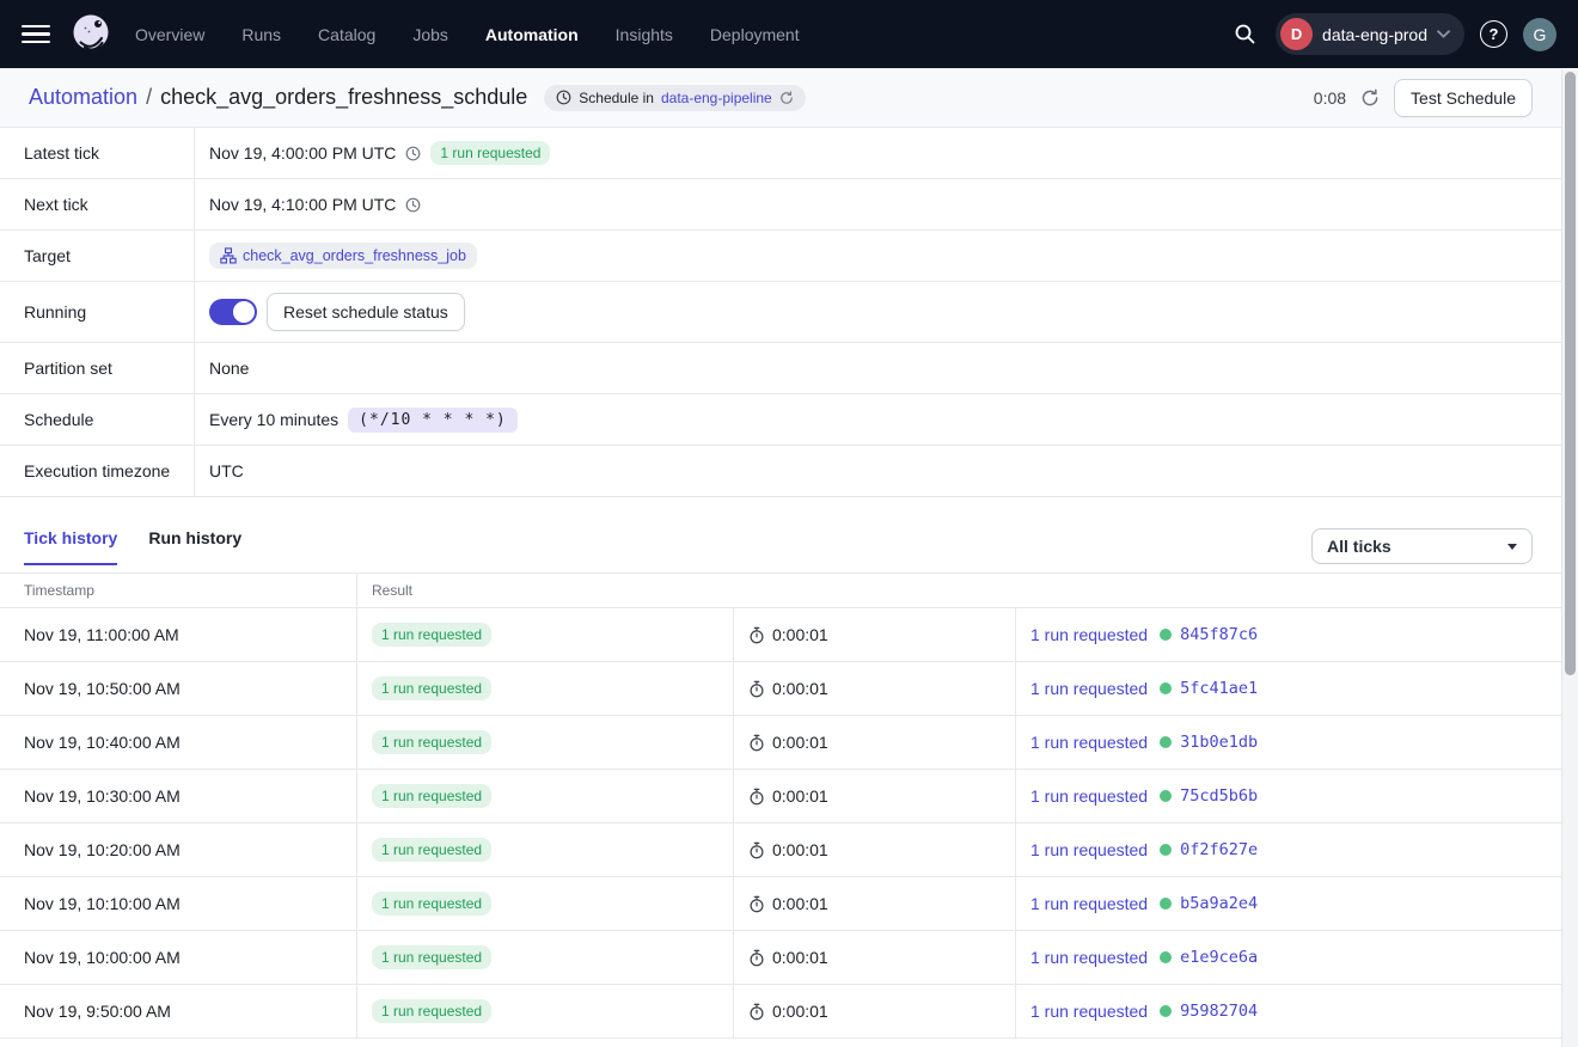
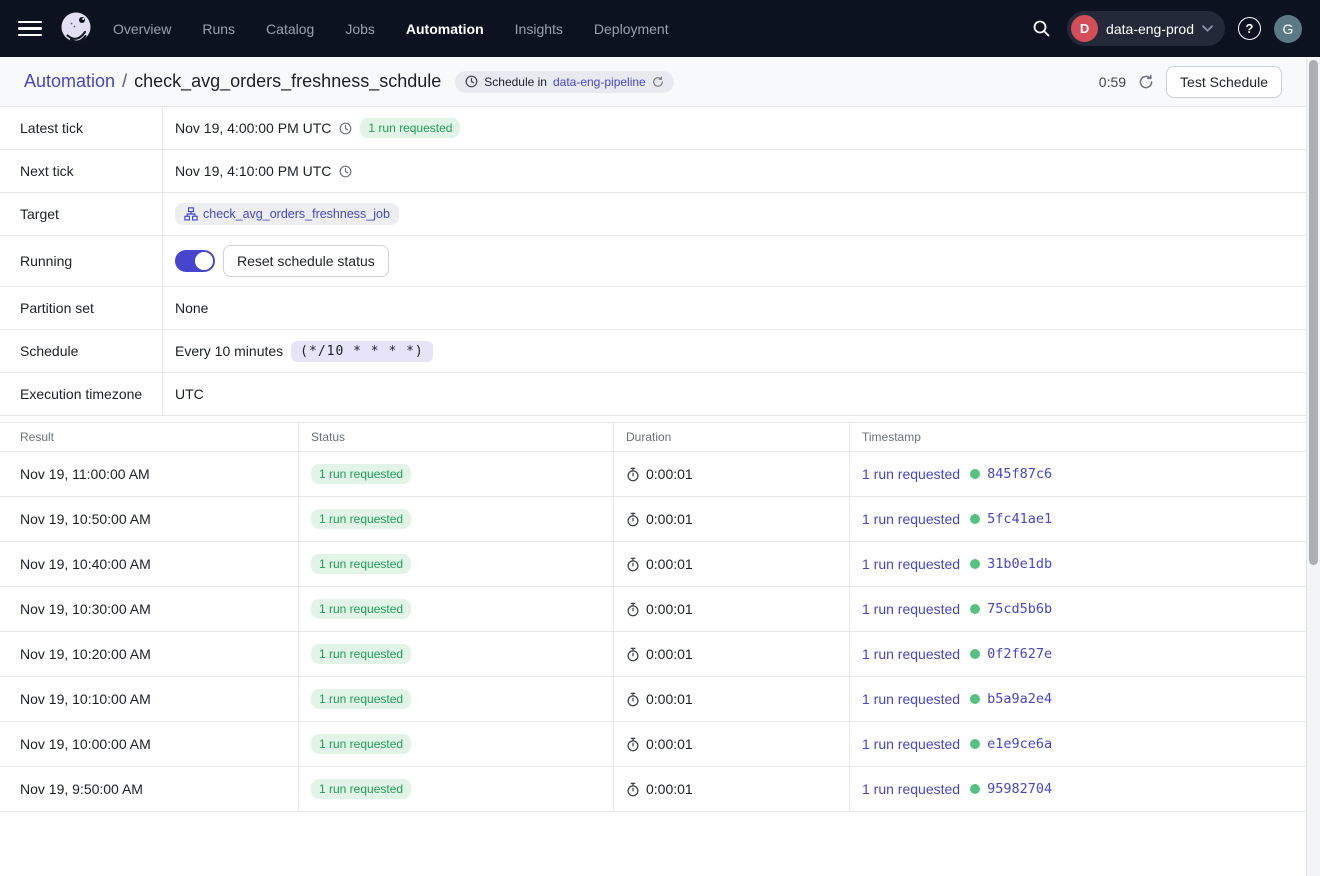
  Overview
  Runs
  Catalog
  Jobs
  Automation
  Insights
  Deployment
  D
  data-eng-prod
  ?
  G
  Automation
  /
  check_avg_orders_freshness_schdule
  Schedule in
  data-eng-pipeline
- 0:08
+ 0:59
  Test Schedule
  Latest tick
  Nov 19, 4:00:00 PM UTC
  1 run requested
  Next tick
  Nov 19, 4:10:00 PM UTC
  Target
  check_avg_orders_freshness_job
  Running
  Reset schedule status
  Partition set
  None
  Schedule
  Every 10 minutes
  (*/10 * * * *)
  Execution timezone
  UTC
- Tick history
- Run history
- All ticks
- Timestamp
+ Result
+ Status
+ Duration
- Result
+ Timestamp
  Nov 19, 11:00:00 AM
  1 run requested
  0:00:01
  1 run requested
  845f87c6
  Nov 19, 10:50:00 AM
  1 run requested
  0:00:01
  1 run requested
  5fc41ae1
  Nov 19, 10:40:00 AM
  1 run requested
  0:00:01
  1 run requested
  31b0e1db
  Nov 19, 10:30:00 AM
  1 run requested
  0:00:01
  1 run requested
  75cd5b6b
  Nov 19, 10:20:00 AM
  1 run requested
  0:00:01
  1 run requested
  0f2f627e
  Nov 19, 10:10:00 AM
  1 run requested
  0:00:01
  1 run requested
  b5a9a2e4
  Nov 19, 10:00:00 AM
  1 run requested
  0:00:01
  1 run requested
  e1e9ce6a
  Nov 19, 9:50:00 AM
  1 run requested
  0:00:01
  1 run requested
  95982704
